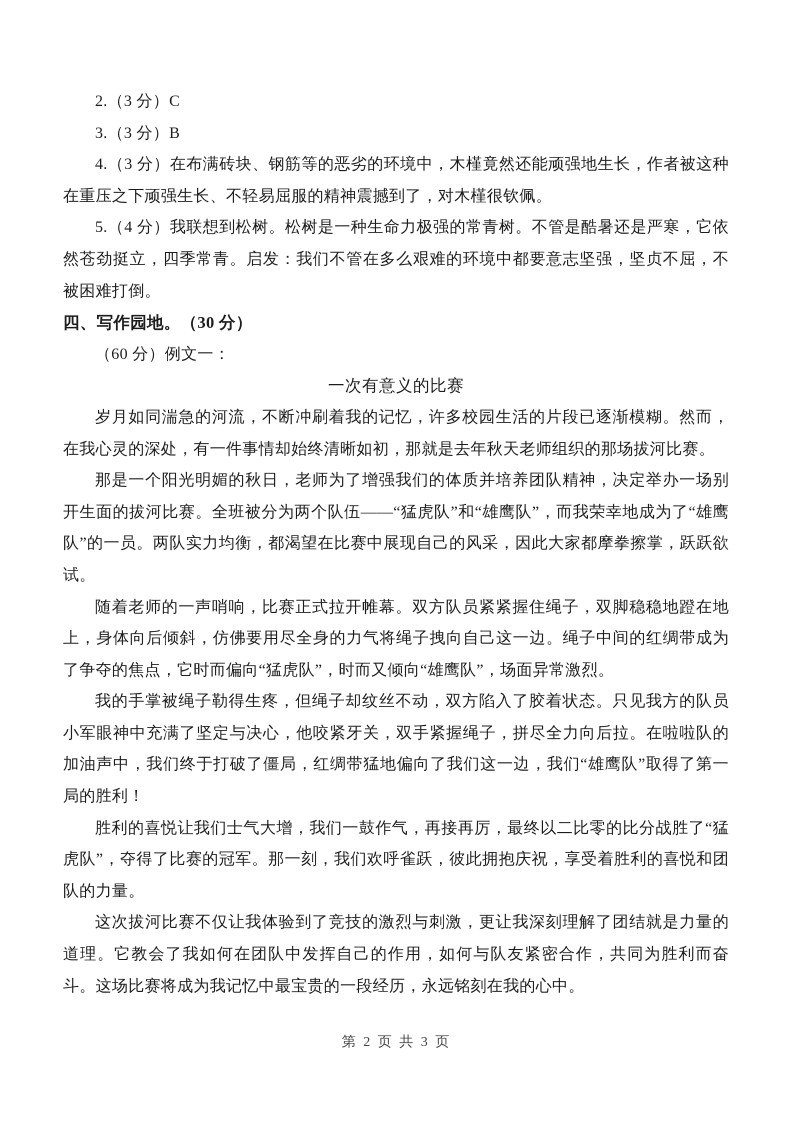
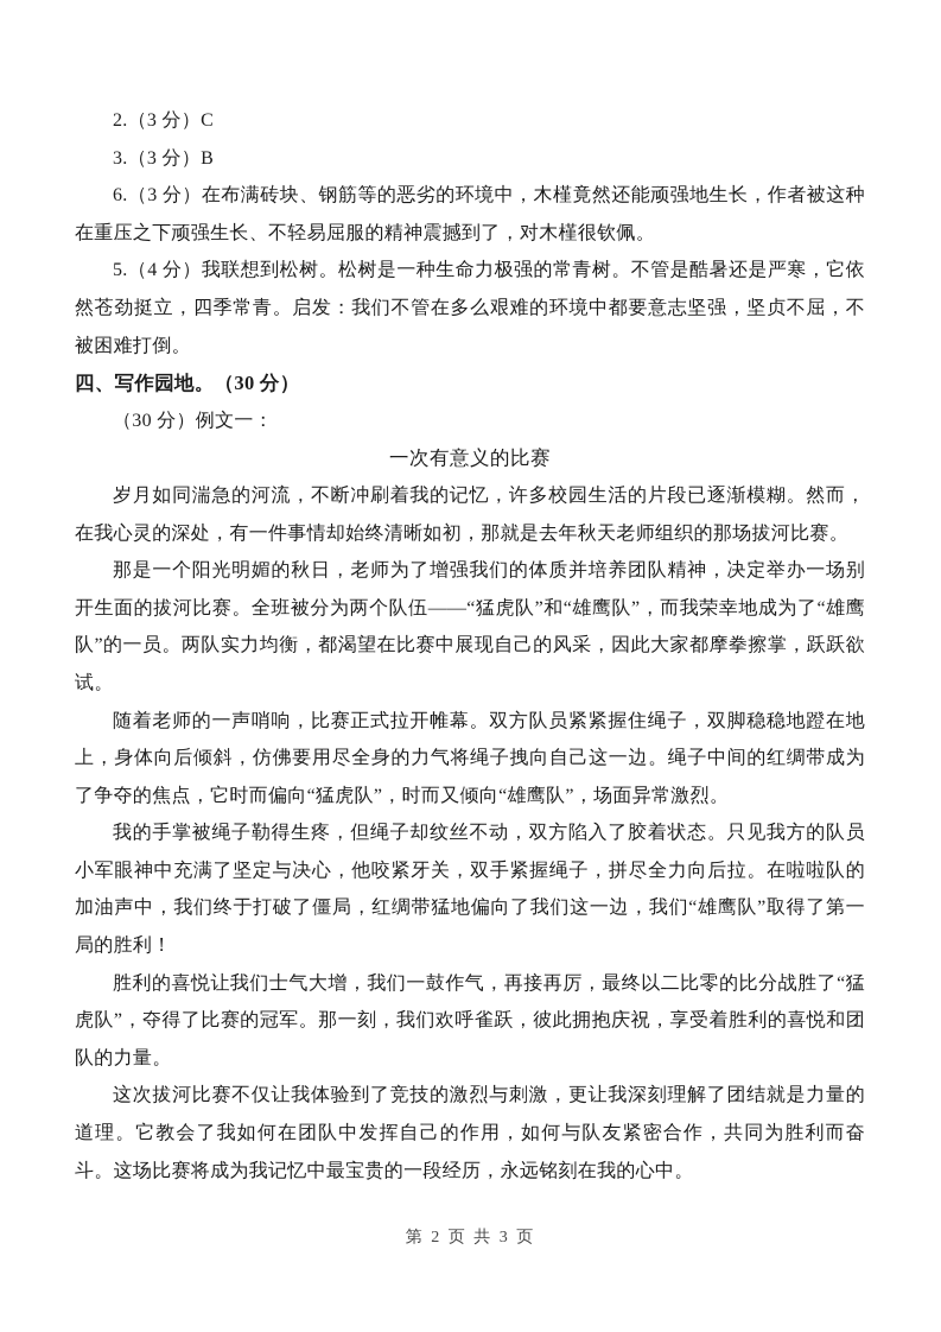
  2.（3 分）C
  3.（3 分）B
- 4.（3 分）在布满砖块、钢筋等的恶劣的环境中，木槿竟然还能顽强地生长，作者被这种在重压之下顽强生长、不轻易屈服的精神震撼到了，对木槿很钦佩。
+ 6.（3 分）在布满砖块、钢筋等的恶劣的环境中，木槿竟然还能顽强地生长，作者被这种在重压之下顽强生长、不轻易屈服的精神震撼到了，对木槿很钦佩。
  5.（4 分）我联想到松树。松树是一种生命力极强的常青树。不管是酷暑还是严寒，它依然苍劲挺立，四季常青。启发：我们不管在多么艰难的环境中都要意志坚强，坚贞不屈，不被困难打倒。
  四、写作园地。（30 分）
- （60 分）例文一：
+ （30 分）例文一：
  一次有意义的比赛
  岁月如同湍急的河流，不断冲刷着我的记忆，许多校园生活的片段已逐渐模糊。然而，在我心灵的深处，有一件事情却始终清晰如初，那就是去年秋天老师组织的那场拔河比赛。
  那是一个阳光明媚的秋日，老师为了增强我们的体质并培养团队精神，决定举办一场别开生面的拔河比赛。全班被分为两个队伍——“猛虎队”和“雄鹰队”，而我荣幸地成为了“雄鹰队”的一员。两队实力均衡，都渴望在比赛中展现自己的风采，因此大家都摩拳擦掌，跃跃欲试。
  随着老师的一声哨响，比赛正式拉开帷幕。双方队员紧紧握住绳子，双脚稳稳地蹬在地上，身体向后倾斜，仿佛要用尽全身的力气将绳子拽向自己这一边。绳子中间的红绸带成为了争夺的焦点，它时而偏向“猛虎队”，时而又倾向“雄鹰队”，场面异常激烈。
  我的手掌被绳子勒得生疼，但绳子却纹丝不动，双方陷入了胶着状态。只见我方的队员小军眼神中充满了坚定与决心，他咬紧牙关，双手紧握绳子，拼尽全力向后拉。在啦啦队的加油声中，我们终于打破了僵局，红绸带猛地偏向了我们这一边，我们“雄鹰队”取得了第一局的胜利！
  胜利的喜悦让我们士气大增，我们一鼓作气，再接再厉，最终以二比零的比分战胜了“猛虎队”，夺得了比赛的冠军。那一刻，我们欢呼雀跃，彼此拥抱庆祝，享受着胜利的喜悦和团队的力量。
  这次拔河比赛不仅让我体验到了竞技的激烈与刺激，更让我深刻理解了团结就是力量的道理。它教会了我如何在团队中发挥自己的作用，如何与队友紧密合作，共同为胜利而奋斗。这场比赛将成为我记忆中最宝贵的一段经历，永远铭刻在我的心中。
  第 2 页 共 3 页
